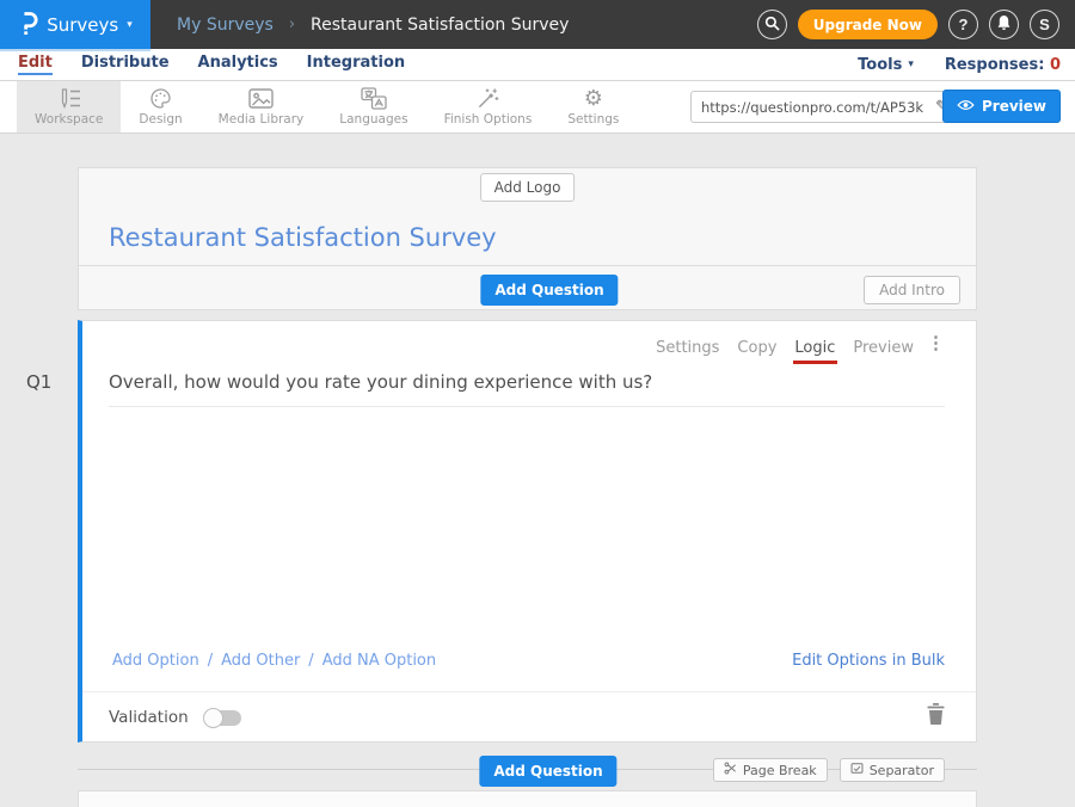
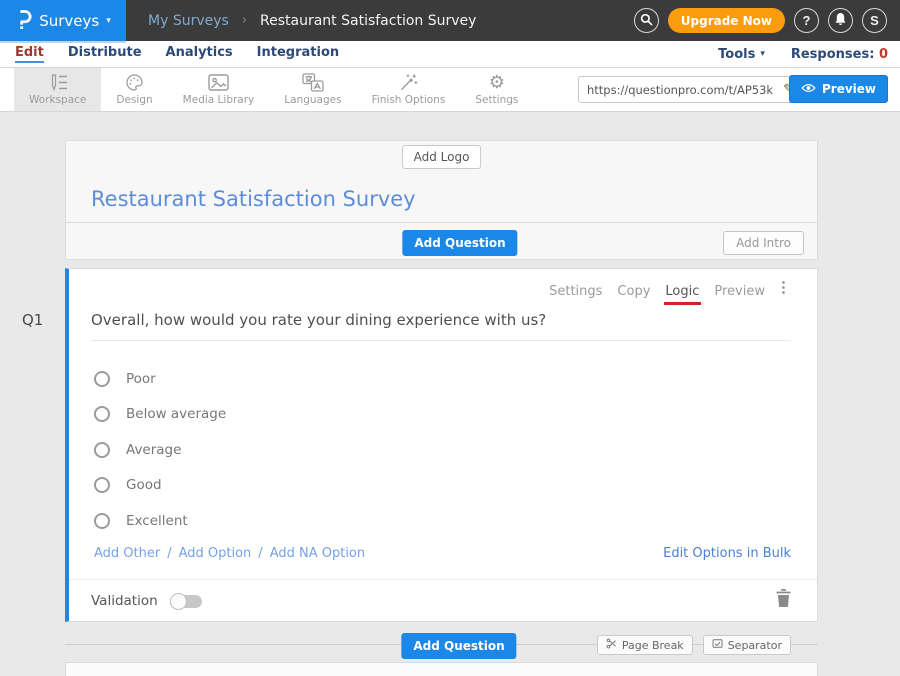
  Surveys
  ▾
  My Surveys
  ›
  Restaurant Satisfaction Survey
  Upgrade Now
  ?
  S
  Edit
  Distribute
  Analytics
  Integration
  Tools
  ▾
  Responses: 0
  Workspace
  Design
  Media Library
  Languages
  Finish Options
  ⚙
  Settings
  https://questionpro.com/t/AP53k
  Preview
  Q1
  Add Logo
  Restaurant Satisfaction Survey
  Add Question
  Add Intro
  Settings
  Copy
  Logic
  Preview
  ⋮
  Overall, how would you rate your dining experience with us?
+ Poor
+ Below average
+ Average
+ Good
+ Excellent
- Add Option
+ Add Other
  /
- Add Other
+ Add Option
  /
  Add NA Option
  Edit Options in Bulk
  Validation
  Add Question
  Page Break
  Separator
